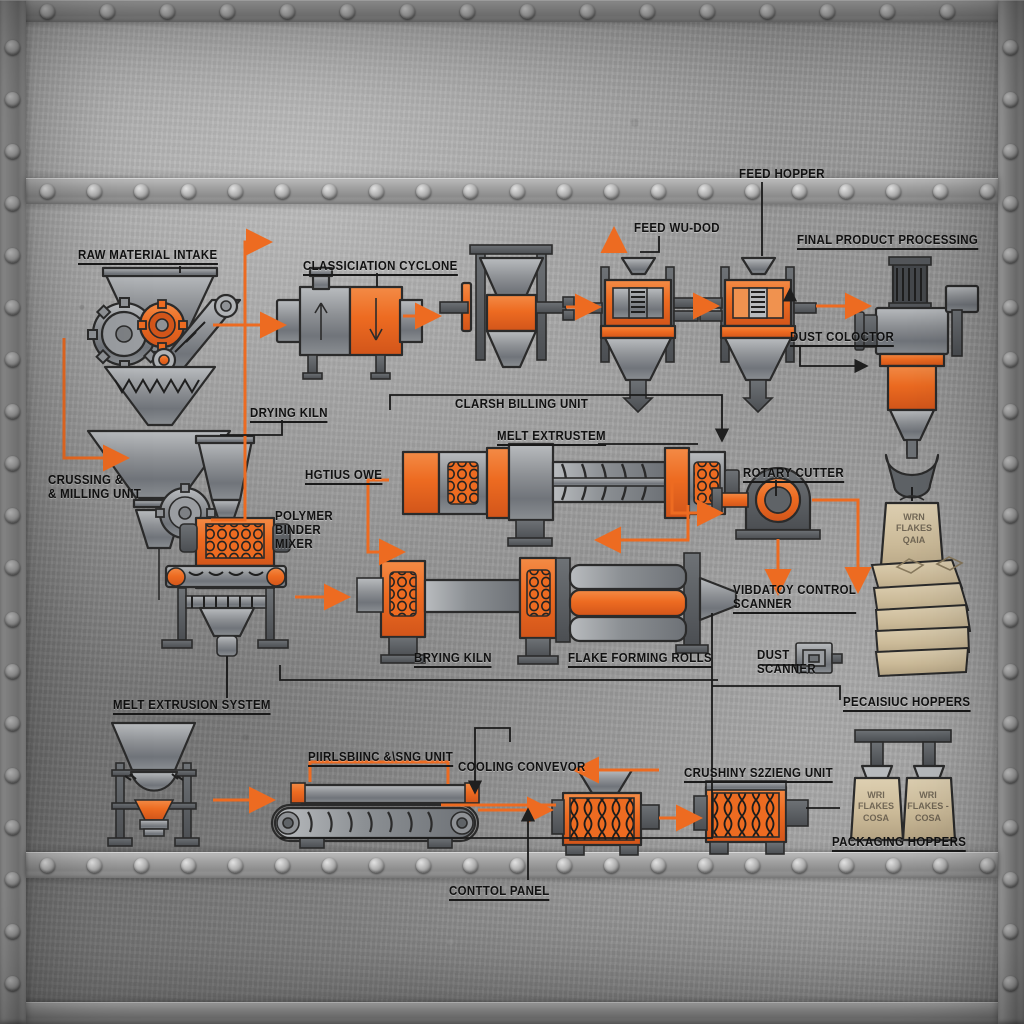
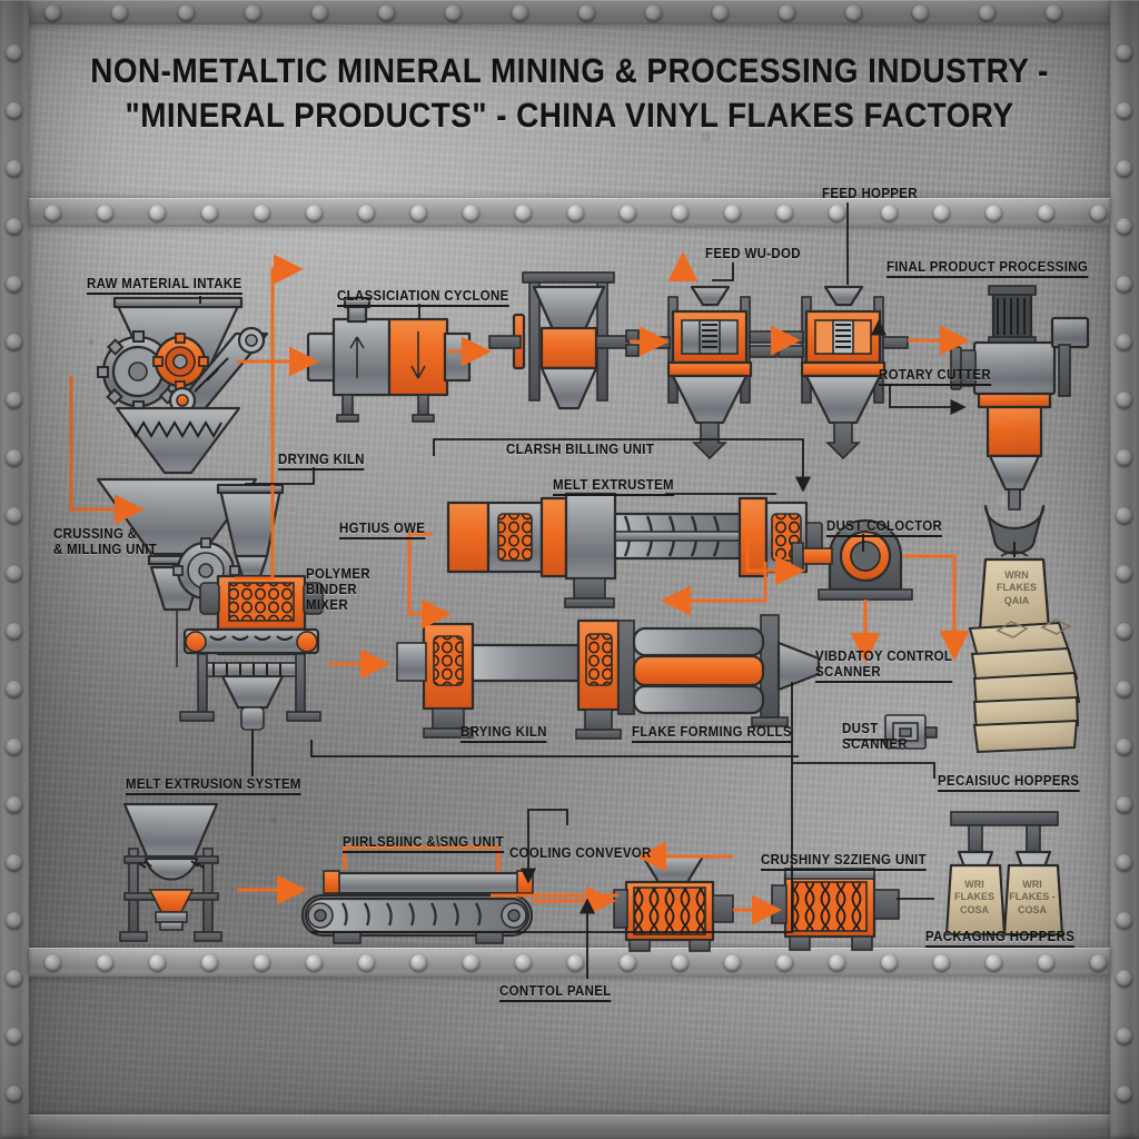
+ NON-METALTIC MINERAL MINING & PROCESSING INDUSTRY -
+ "MINERAL PRODUCTS" - CHINA VINYL FLAKES FACTORY
  RAW MATERIAL INTAKE
  CRUSSING &
  & MILLING UNIT
  CLASSICIATION CYCLONE
  FEED WU-DOD
  FEED HOPPER
  FINAL PRODUCT PROCESSING
- DUST COLOCTOR
+ ROTARY CUTTER
  DRYING KILN
  CLARSH BILLING UNIT
  MELT EXTRUSTEM
  HGTIUS OWE
  POLYMER
  BINDER
  MIXER
- ROTARY CUTTER
+ DUST COLOCTOR
  VIBDATOY CONTROL
  SCANNER
  DUST
  SCANNER
  BRYING KILN
  FLAKE FORMING ROLLS
  MELT EXTRUSION SYSTEM
  PIIRLSBIINC &\SNG UNIT
  COOLING CONVEVOR
  CRUSHINY S2ZIENG UNIT
  PECAISIUC HOPPERS
  PACKAGING HOPPERS
  CONTTOL PANEL
  WRN FLAKES QAIA
  WRI FLAKES COSA
  WRI FLAKES -COSA
